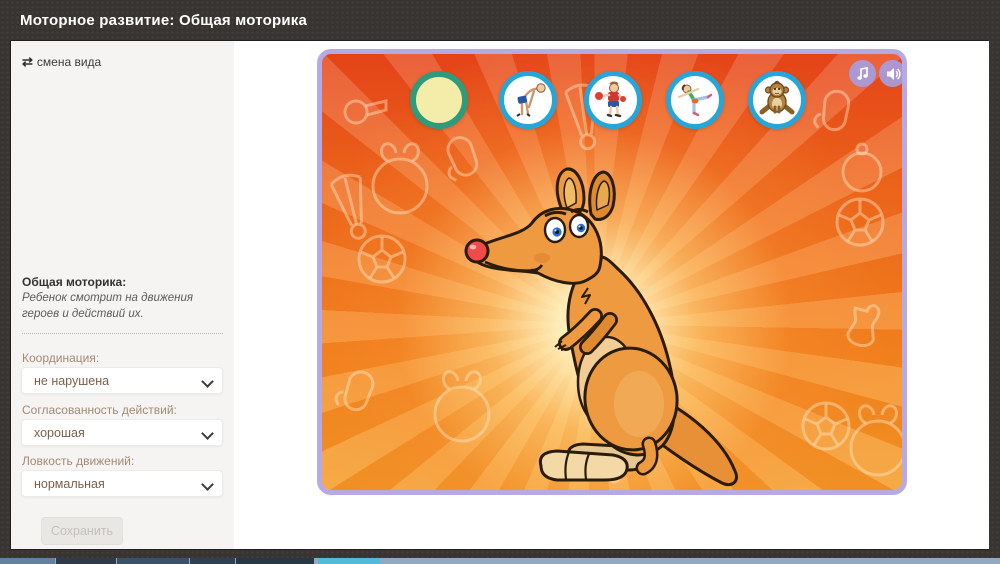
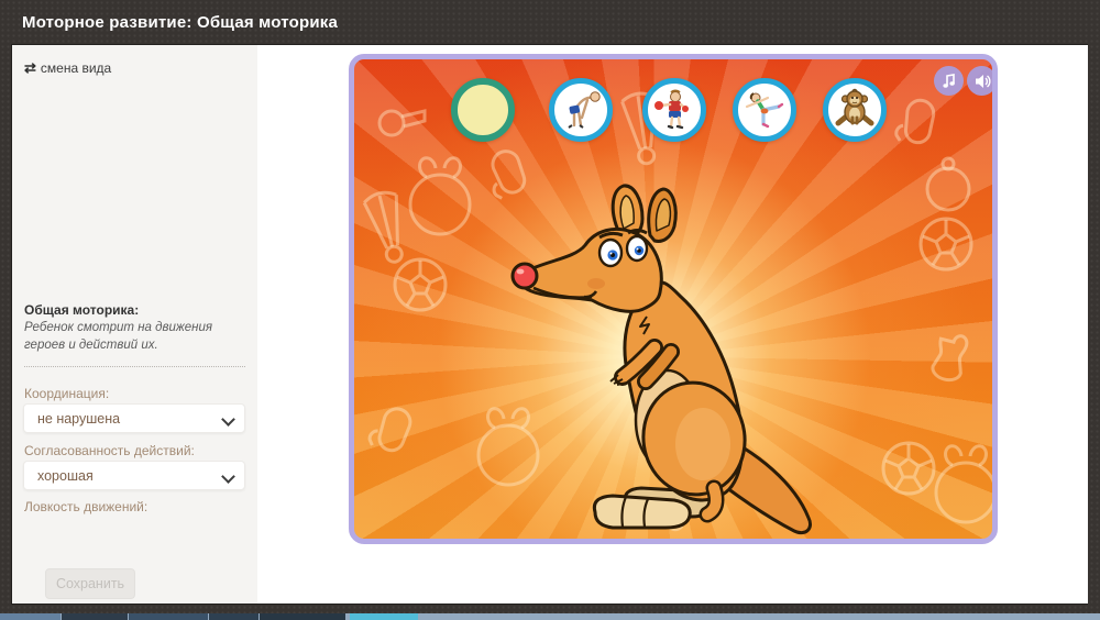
  Моторное развитие: Общая моторика
  ⇄ смена вида
  Общая моторика:
  Ребенок смотрит на движения героев и действий их.
  Координация:
  не нарушена
  Согласованность действий:
  хорошая
  Ловкость движений:
- нормальная
  Сохранить
